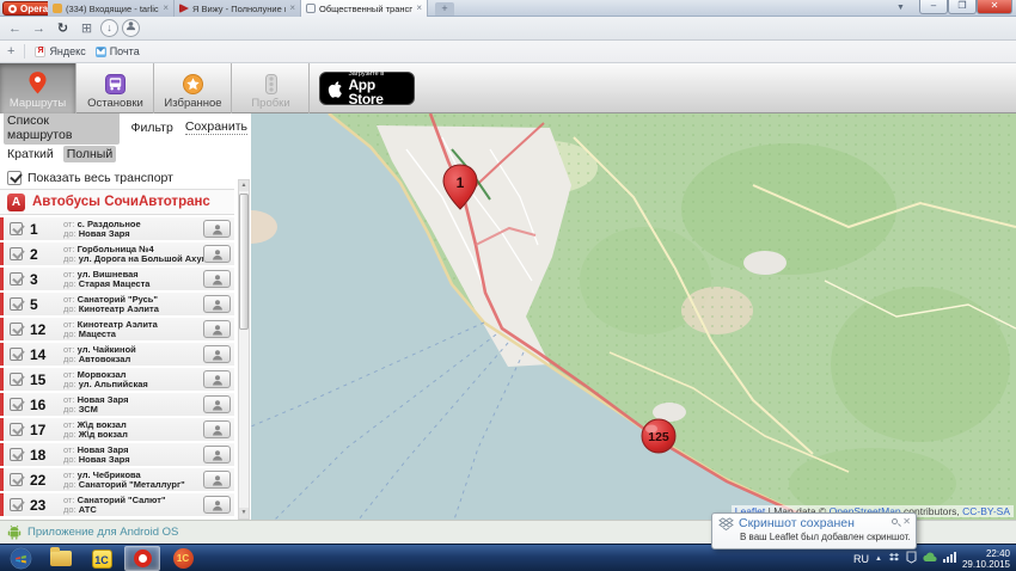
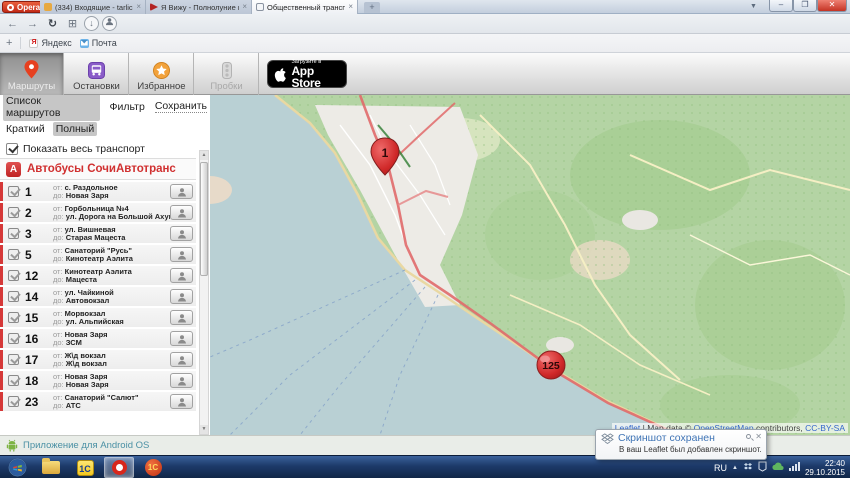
  Opera
  (334) Входящие - tarlic
  ×
  Я Вижу - Полнолуние
  ×
  Общественный трансп
  ×
  +
  –
  ❐
  ✕
  ←
  →
  ↻
  ⊞
  ↓
  +
  Яндекс
  Почта
  Маршруты
  Остановки
  Избранное
  Пробки
  App Store
  Список маршрутов
  Фильтр
  Сохранить
  Краткий
  Полный
  Показать весь транспорт
  А
  Автобусы СочиАвтотранс
  1
  от: с. Раздольное
  до: Новая Заря
  2
  от: Горбольница №4
  до: ул. Дорога на Большой Аху
  3
  от: ул. Вишневая
  до: Старая Мацеста
  5
  от: Санаторий "Русь"
  до: Кинотеатр Аэлита
  12
  от: Кинотеатр Аэлита
  до: Мацеста
  14
  от: ул. Чайкиной
  до: Автовокзал
  15
  от: Морвокзал
  до: ул. Альпийская
  16
  от: Новая Заря
  до: ЗСМ
  17
  от: Ж\д вокзал
  до: Ж\д вокзал
  18
  от: Новая Заря
  до: Новая Заря
- 22
- от: ул. Чебрикова
- до: Санаторий "Металлург"
  23
  от: Санаторий "Салют"
  до: АТС
  1
  125
  Leaflet | Map data © OpenStreetMap contributors, CC-BY-SA
  Приложение для Android OS
  Скриншот сохранен
  В ваш Leaflet был добавлен скриншот.
  ✕
  1С
  1С
  RU
  22:40
  29.10.2015
